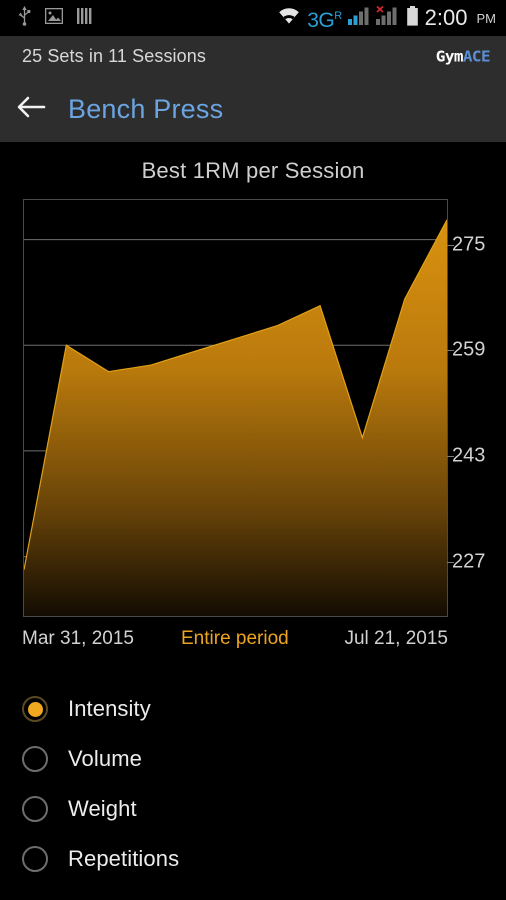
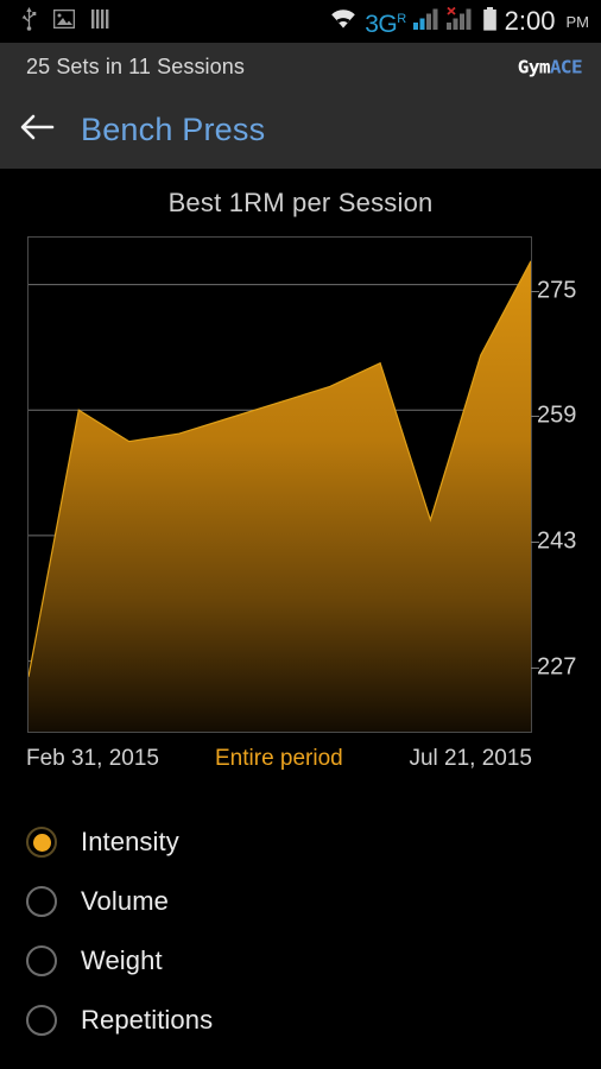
  3GR
  2:00
  PM
  25 Sets in 11 Sessions
  GymACE
  Bench Press
  Best 1RM per Session
  227
  243
  259
  275
- Mar 31, 2015
+ Feb 31, 2015
  Entire period
  Jul 21, 2015
  Intensity
  Volume
  Weight
  Repetitions
